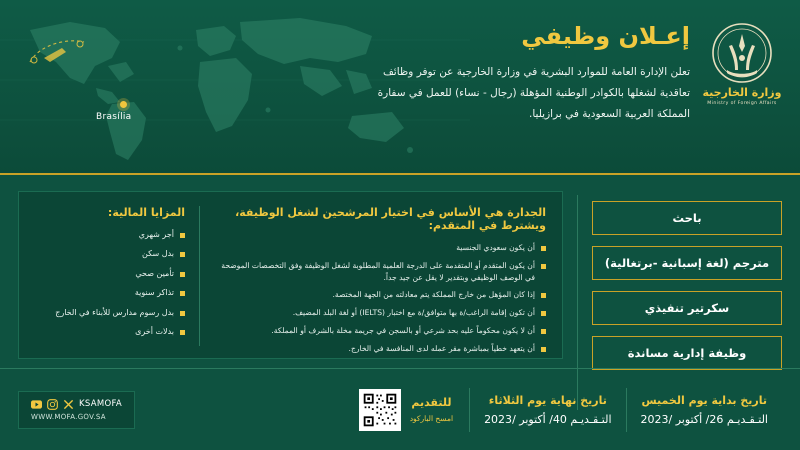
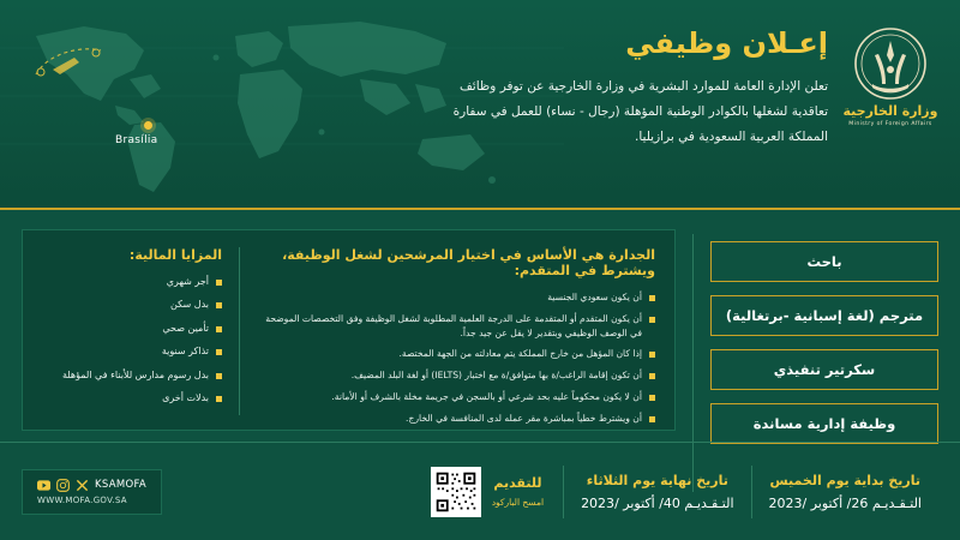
  Brasília
  إعـلان وظيفي
  تعلن الإدارة العامة للموارد البشرية في وزارة الخارجية عن توفر وظائف تعاقدية لشغلها بالكوادر الوطنية المؤهلة (رجال - نساء) للعمل في سفارة المملكة العربية السعودية في برازيليا.
  وزارة الخارجية
  باحث
  مترجم (لغة إسبانية -برتغالية)
  سكرتير تنفيذي
  وظيفة إدارية مساندة
  الجدارة هي الأساس في اختيار المرشحين لشغل الوظيفة، ويشترط في المتقدم:
  أن يكون سعودي الجنسية
  أن يكون المتقدم أو المتقدمة على الدرجة العلمية المطلوبة لشغل الوظيفة وفق التخصصات الموضحة في الوصف الوظيفي وبتقدير لا يقل عن جيد جداً.
  إذا كان المؤهل من خارج المملكة يتم معادلته من الجهة المختصة.
  أن تكون إقامة الراغب/ة بها متوافق/ة مع اختبار (IELTS) أو لغة البلد المضيف.
- أن لا يكون محكوماً عليه بحد شرعي أو بالسجن في جريمة مخلة بالشرف أو المملكة.
+ أن لا يكون محكوماً عليه بحد شرعي أو بالسجن في جريمة مخلة بالشرف أو الأمانة.
- أن يتعهد خطياً بمباشرة مقر عمله لدى المنافسة في الخارج.
+ أن ويشترط خطياً بمباشرة مقر عمله لدى المنافسة في الخارج.
  المزايا المالية:
  أجر شهري
  بدل سكن
  تأمين صحي
  تذاكر سنوية
- بدل رسوم مدارس للأبناء في الخارج
+ بدل رسوم مدارس للأبناء في المؤهلة
  بدلات أخرى
  تاريخ بداية يوم الخميس
  التـقـديـم 26/ أكتوبر /2023
  تاريخ نهاية يوم الثلاثاء
  التـقـديـم 40/ أكتوبر /2023
  للتقديم
  امسح الباركود
  KSAMOFA
  WWW.MOFA.GOV.SA
